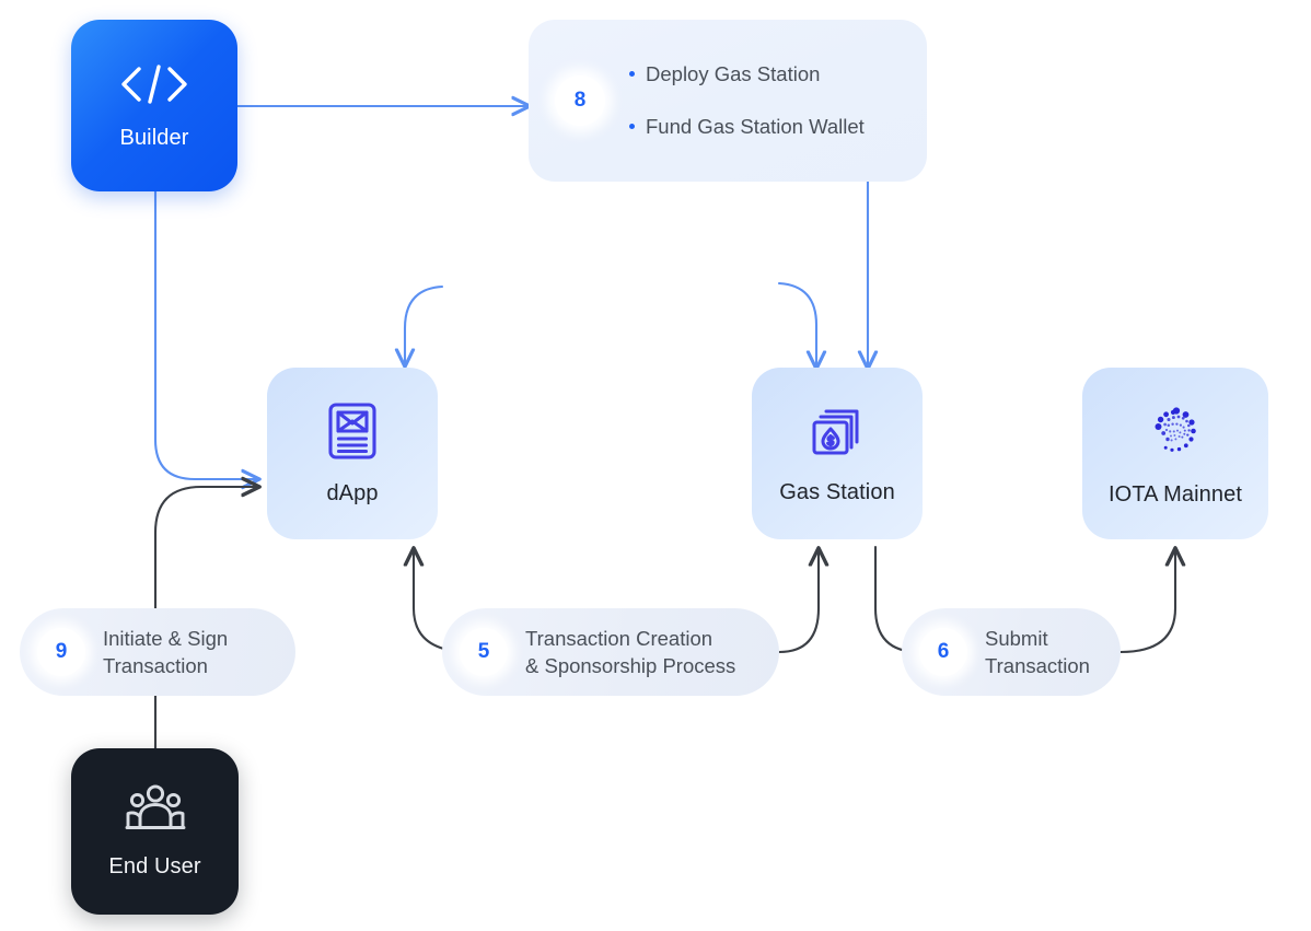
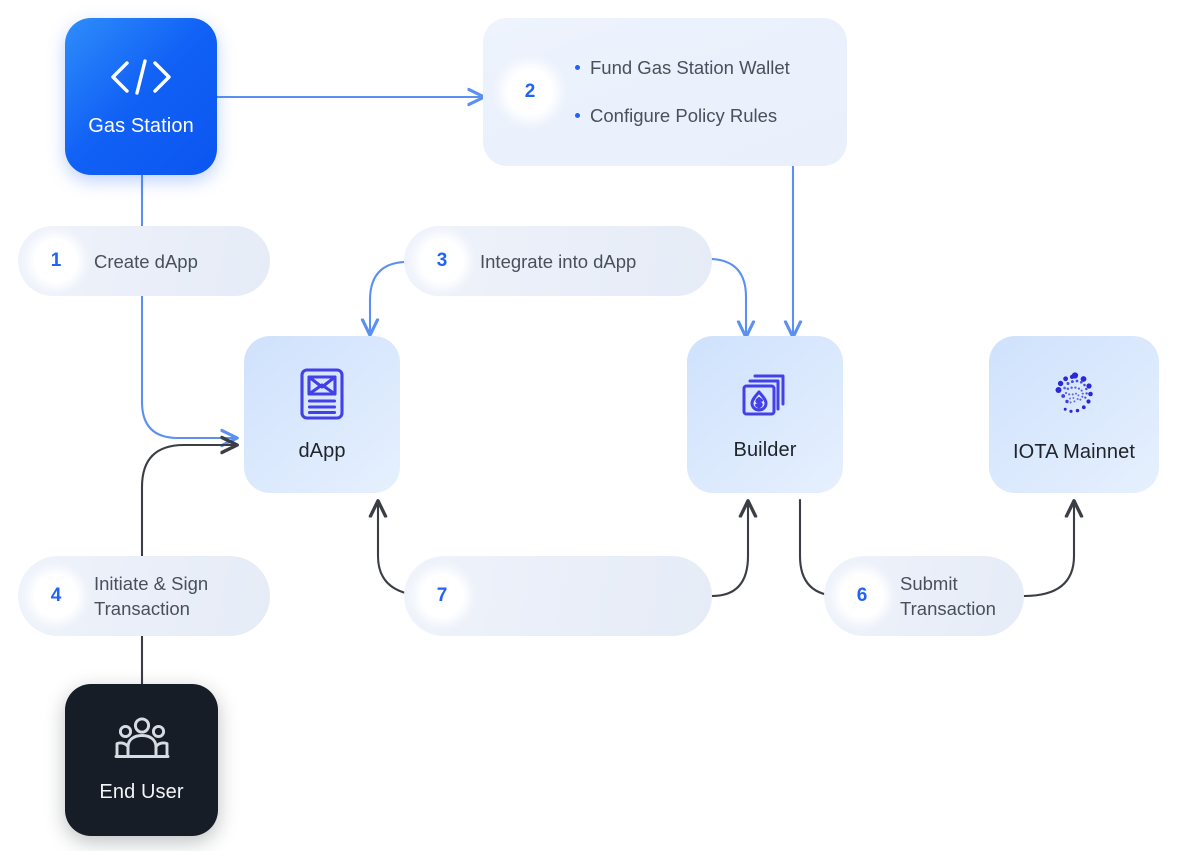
- Builder
+ Gas Station
  dApp
- Gas Station
+ Builder
  IOTA Mainnet
  End User
- 8
+ 2
- Deploy Gas Station
  Fund Gas Station Wallet
+ Configure Policy Rules
+ 1
+ Create dApp
+ 3
+ Integrate into dApp
- 9
+ 4
  Initiate & Sign
  Transaction
- 5
+ 7
- Transaction Creation
- & Sponsorship Process
  6
  Submit
  Transaction
